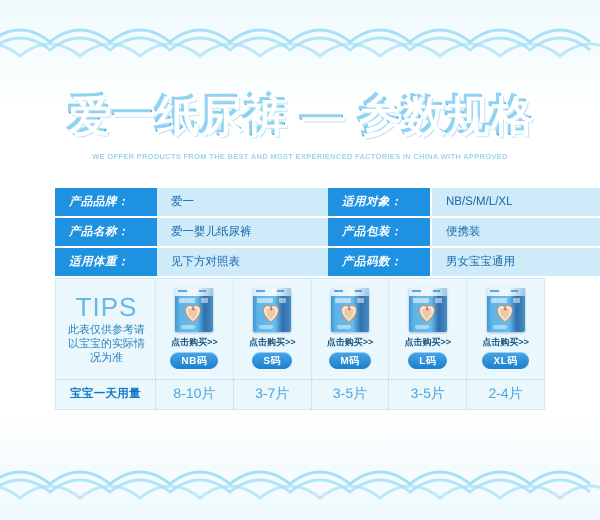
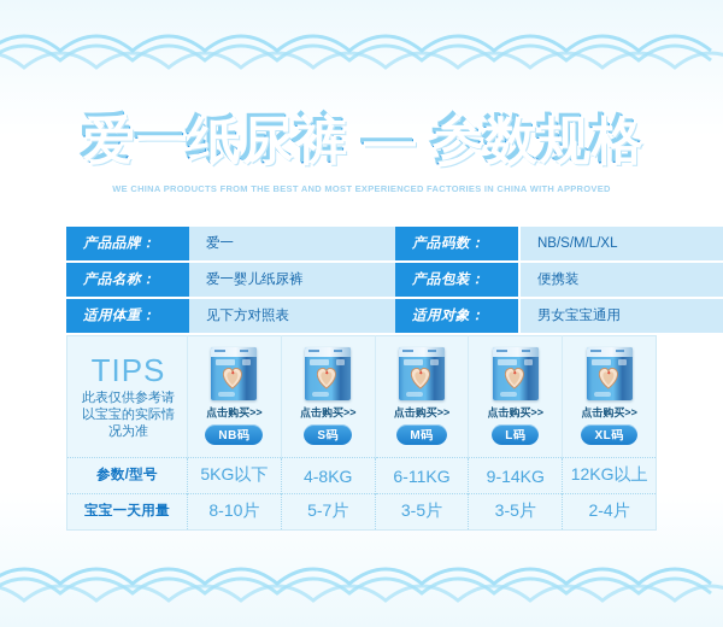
  爱一纸尿裤 — 参数规格
- WE OFFER PRODUCTS FROM THE BEST AND MOST EXPERIENCED FACTORIES IN CHINA WITH APPROVED
+ WE CHINA PRODUCTS FROM THE BEST AND MOST EXPERIENCED FACTORIES IN CHINA WITH APPROVED
- 产品品牌：	爱一	适用对象：	NB/S/M/L/XL
+ 产品品牌：	爱一	产品码数：	NB/S/M/L/XL
  产品名称：	爱一婴儿纸尿裤	产品包装：	便携装
- 适用体重：	见下方对照表	产品码数：	男女宝宝通用
+ 适用体重：	见下方对照表	适用对象：	男女宝宝通用
  TIPS 此表仅供参考请以宝宝的实际情况为准	点击购买>> NB码	点击购买>> S码	点击购买>> M码	点击购买>> L码	点击购买>> XL码
+ 参数/型号	5KG以下	4-8KG	6-11KG	9-14KG	12KG以上
- 宝宝一天用量	8-10片	3-7片	3-5片	3-5片	2-4片
+ 宝宝一天用量	8-10片	5-7片	3-5片	3-5片	2-4片
